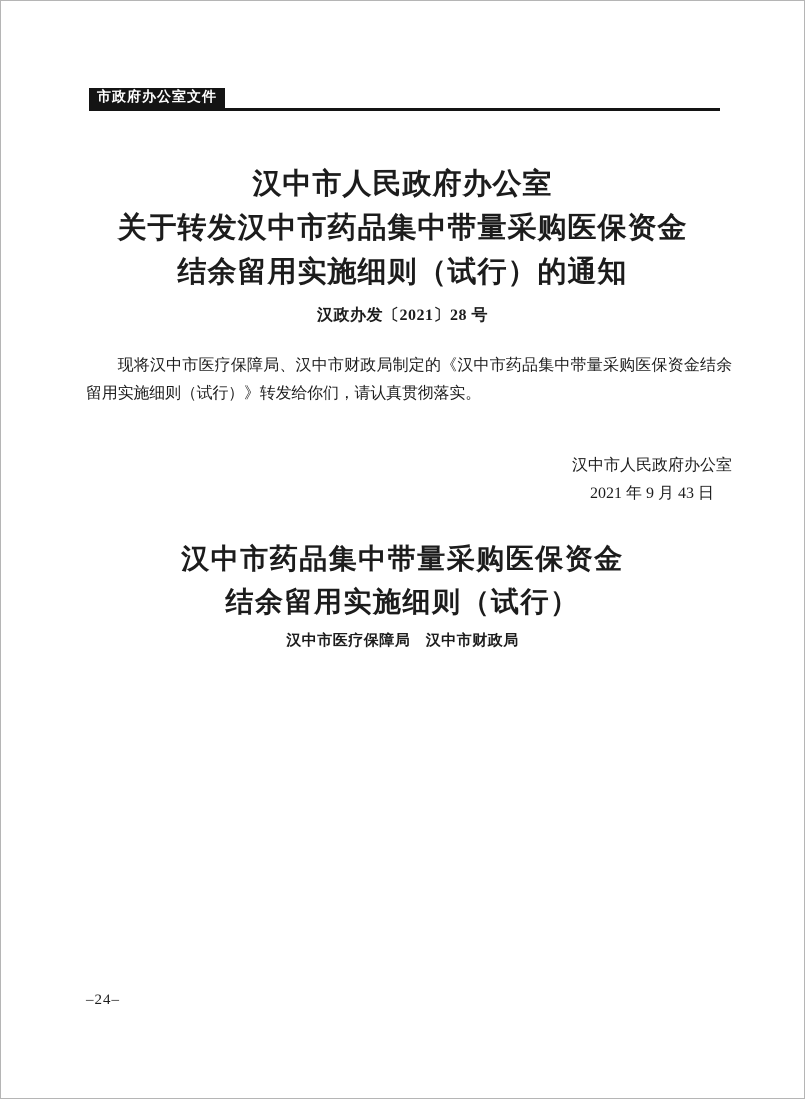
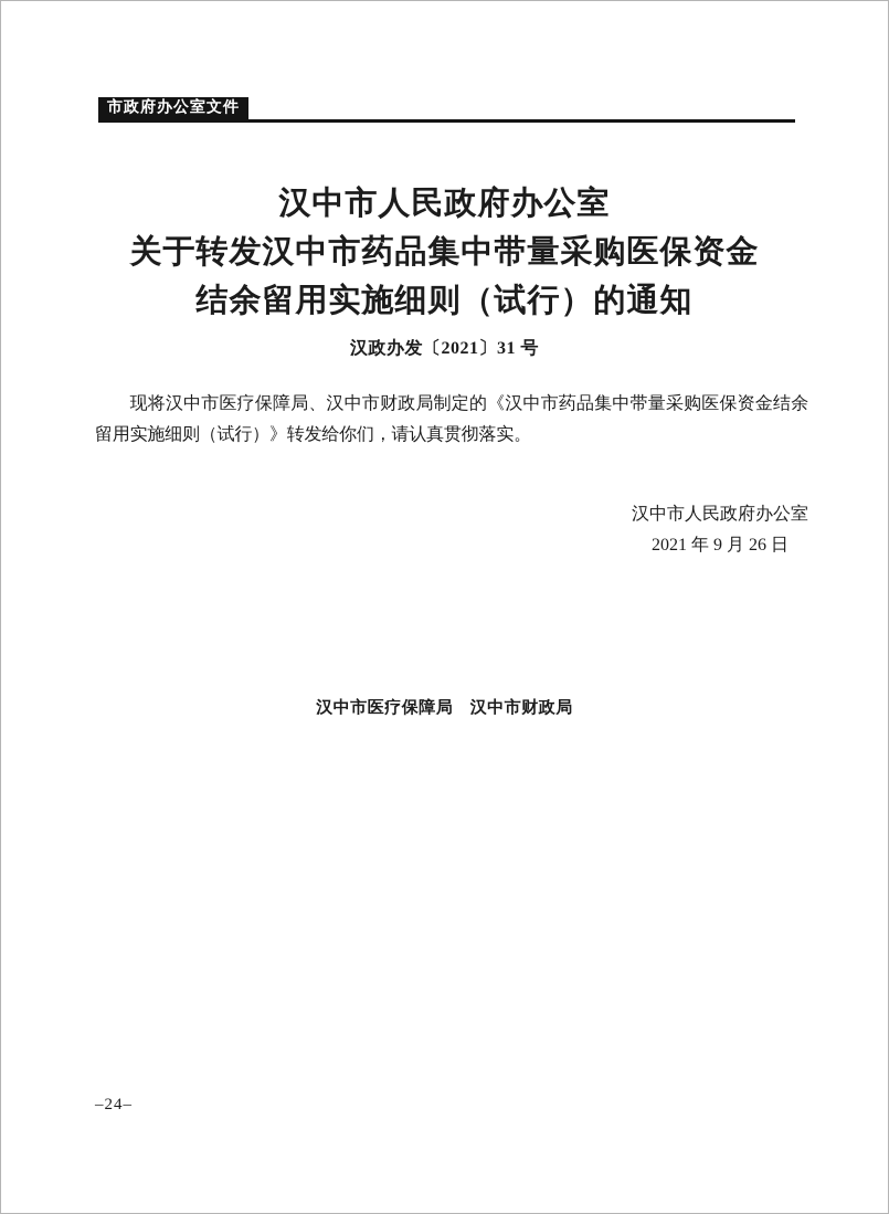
  市政府办公室文件
  汉中市人民政府办公室
  关于转发汉中市药品集中带量采购医保资金
  结余留用实施细则（试行）的通知
- 汉政办发〔2021〕28 号
+ 汉政办发〔2021〕31 号
  现将汉中市医疗保障局、汉中市财政局制定的《汉中市药品集中带量采购医保资金结余留用实施细则（试行）》转发给你们，请认真贯彻落实。
  汉中市人民政府办公室
- 2021 年 9 月 43 日
+ 2021 年 9 月 26 日
- 汉中市药品集中带量采购医保资金
- 结余留用实施细则（试行）
  汉中市医疗保障局 汉中市财政局
  –24–
